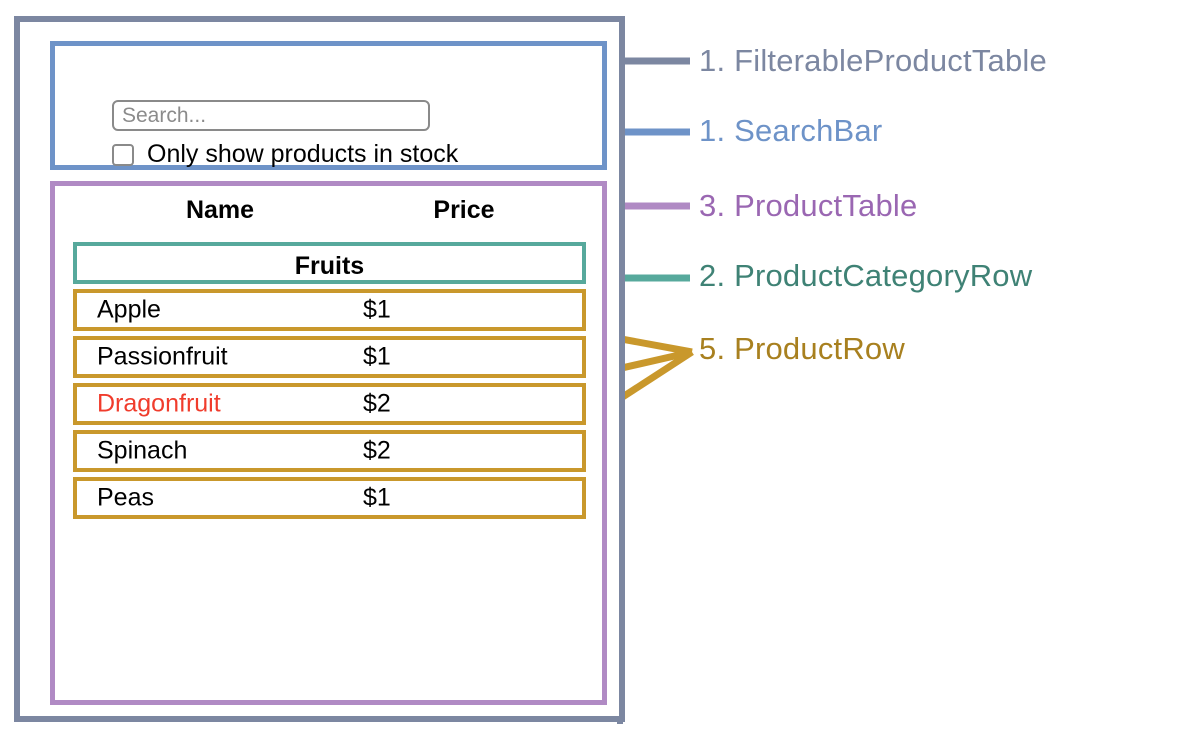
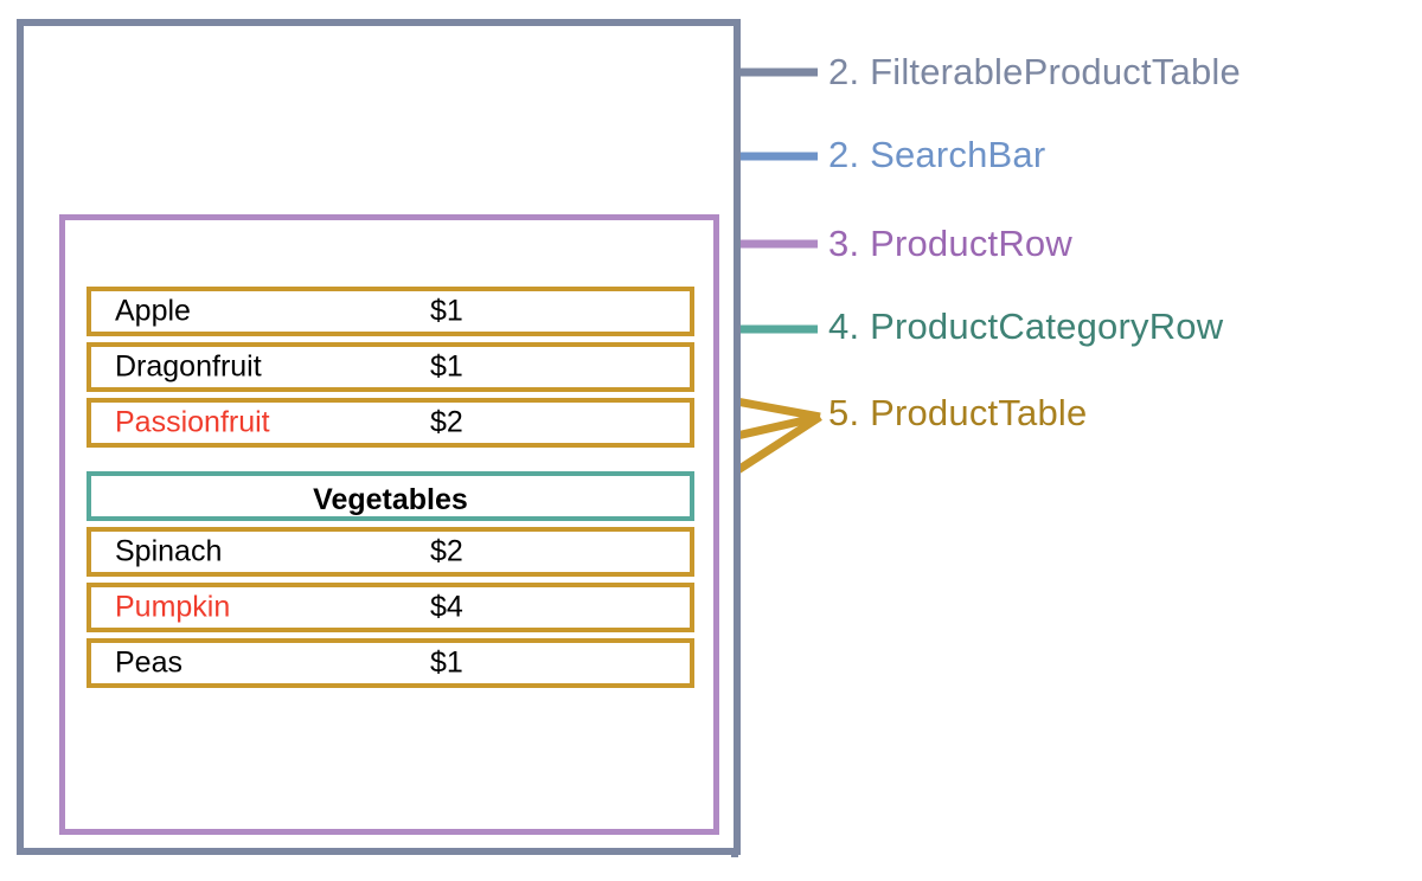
- Search...
- Only show products in stock
- Name
- Price
- Fruits
  Apple
  $1
- Passionfruit
+ Dragonfruit
  $1
- Dragonfruit
+ Passionfruit
  $2
+ Vegetables
  Spinach
  $2
+ Pumpkin
+ $4
  Peas
  $1
- 1. FilterableProductTable
+ 2. FilterableProductTable
- 1. SearchBar
+ 2. SearchBar
- 3. ProductTable
+ 3. ProductRow
- 2. ProductCategoryRow
+ 4. ProductCategoryRow
- 5. ProductRow
+ 5. ProductTable
